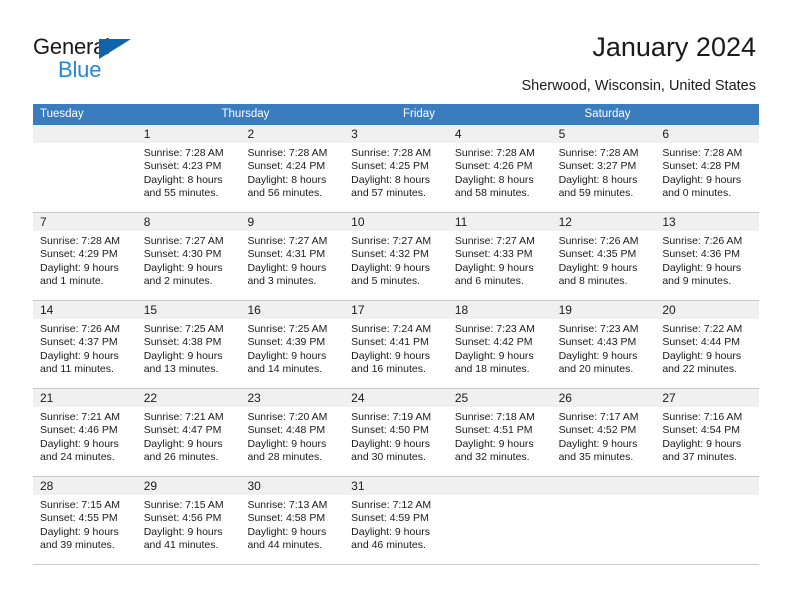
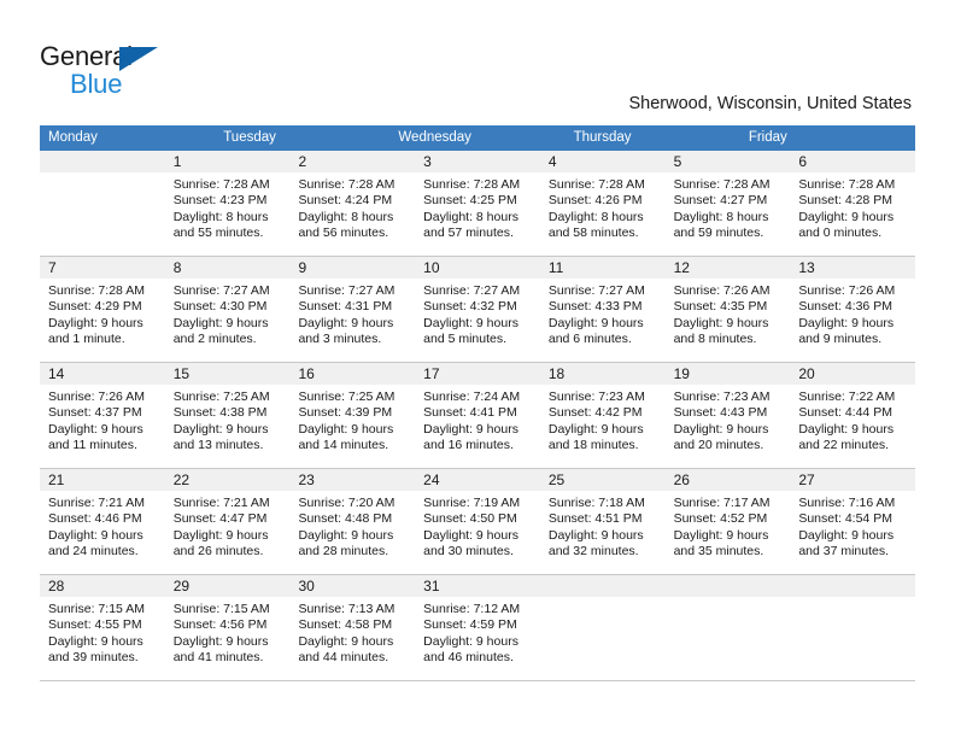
  General
  Blue
- January 2024
  Sherwood, Wisconsin, United States
+ Monday
  Tuesday
+ Wednesday
  Thursday
  Friday
- Saturday
  1
  Sunrise: 7:28 AM
  Sunset: 4:23 PM
  Daylight: 8 hours
  and 55 minutes.
  2
  Sunrise: 7:28 AM
  Sunset: 4:24 PM
  Daylight: 8 hours
  and 56 minutes.
  3
  Sunrise: 7:28 AM
  Sunset: 4:25 PM
  Daylight: 8 hours
  and 57 minutes.
  4
  Sunrise: 7:28 AM
  Sunset: 4:26 PM
  Daylight: 8 hours
  and 58 minutes.
  5
  Sunrise: 7:28 AM
- Sunset: 3:27 PM
+ Sunset: 4:27 PM
  Daylight: 8 hours
  and 59 minutes.
  6
  Sunrise: 7:28 AM
  Sunset: 4:28 PM
  Daylight: 9 hours
  and 0 minutes.
  7
  Sunrise: 7:28 AM
  Sunset: 4:29 PM
  Daylight: 9 hours
  and 1 minute.
  8
  Sunrise: 7:27 AM
  Sunset: 4:30 PM
  Daylight: 9 hours
  and 2 minutes.
  9
  Sunrise: 7:27 AM
  Sunset: 4:31 PM
  Daylight: 9 hours
  and 3 minutes.
  10
  Sunrise: 7:27 AM
  Sunset: 4:32 PM
  Daylight: 9 hours
  and 5 minutes.
  11
  Sunrise: 7:27 AM
  Sunset: 4:33 PM
  Daylight: 9 hours
  and 6 minutes.
  12
  Sunrise: 7:26 AM
  Sunset: 4:35 PM
  Daylight: 9 hours
  and 8 minutes.
  13
  Sunrise: 7:26 AM
  Sunset: 4:36 PM
  Daylight: 9 hours
  and 9 minutes.
  14
  Sunrise: 7:26 AM
  Sunset: 4:37 PM
  Daylight: 9 hours
  and 11 minutes.
  15
  Sunrise: 7:25 AM
  Sunset: 4:38 PM
  Daylight: 9 hours
  and 13 minutes.
  16
  Sunrise: 7:25 AM
  Sunset: 4:39 PM
  Daylight: 9 hours
  and 14 minutes.
  17
  Sunrise: 7:24 AM
  Sunset: 4:41 PM
  Daylight: 9 hours
  and 16 minutes.
  18
  Sunrise: 7:23 AM
  Sunset: 4:42 PM
  Daylight: 9 hours
  and 18 minutes.
  19
  Sunrise: 7:23 AM
  Sunset: 4:43 PM
  Daylight: 9 hours
  and 20 minutes.
  20
  Sunrise: 7:22 AM
  Sunset: 4:44 PM
  Daylight: 9 hours
  and 22 minutes.
  21
  Sunrise: 7:21 AM
  Sunset: 4:46 PM
  Daylight: 9 hours
  and 24 minutes.
  22
  Sunrise: 7:21 AM
  Sunset: 4:47 PM
  Daylight: 9 hours
  and 26 minutes.
  23
  Sunrise: 7:20 AM
  Sunset: 4:48 PM
  Daylight: 9 hours
  and 28 minutes.
  24
  Sunrise: 7:19 AM
  Sunset: 4:50 PM
  Daylight: 9 hours
  and 30 minutes.
  25
  Sunrise: 7:18 AM
  Sunset: 4:51 PM
  Daylight: 9 hours
  and 32 minutes.
  26
  Sunrise: 7:17 AM
  Sunset: 4:52 PM
  Daylight: 9 hours
  and 35 minutes.
  27
  Sunrise: 7:16 AM
  Sunset: 4:54 PM
  Daylight: 9 hours
  and 37 minutes.
  28
  Sunrise: 7:15 AM
  Sunset: 4:55 PM
  Daylight: 9 hours
  and 39 minutes.
  29
  Sunrise: 7:15 AM
  Sunset: 4:56 PM
  Daylight: 9 hours
  and 41 minutes.
  30
  Sunrise: 7:13 AM
  Sunset: 4:58 PM
  Daylight: 9 hours
  and 44 minutes.
  31
  Sunrise: 7:12 AM
  Sunset: 4:59 PM
  Daylight: 9 hours
  and 46 minutes.
